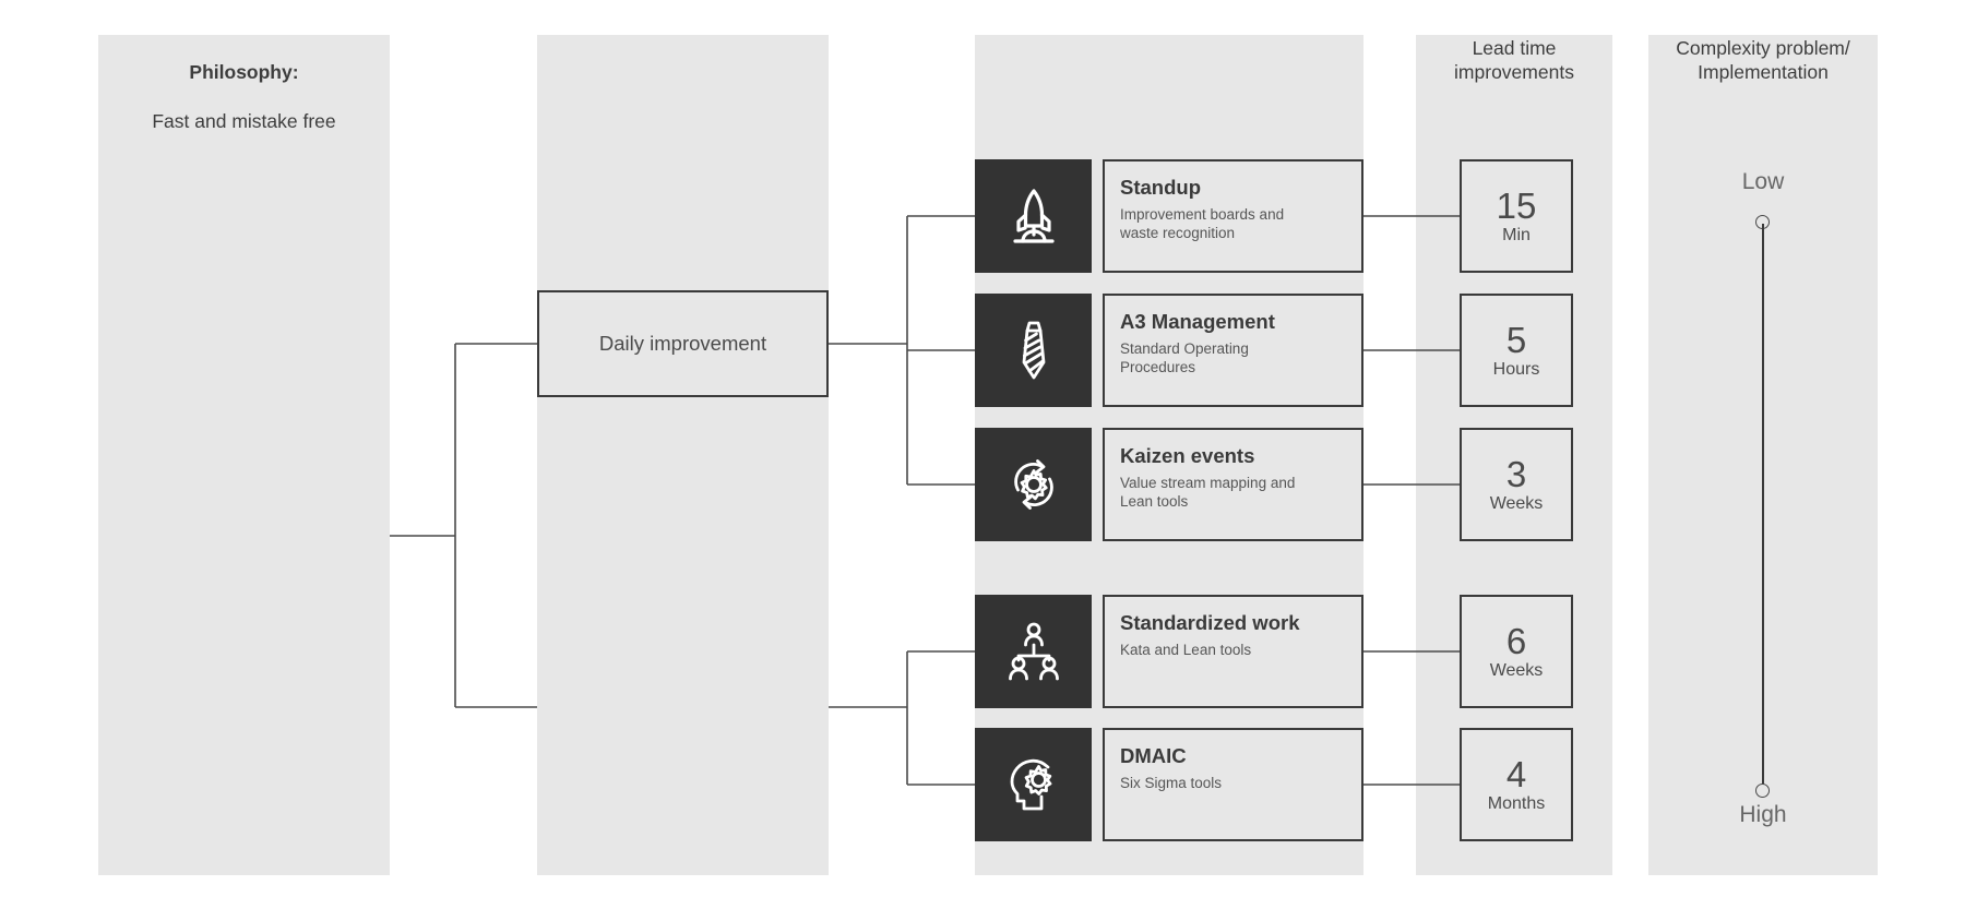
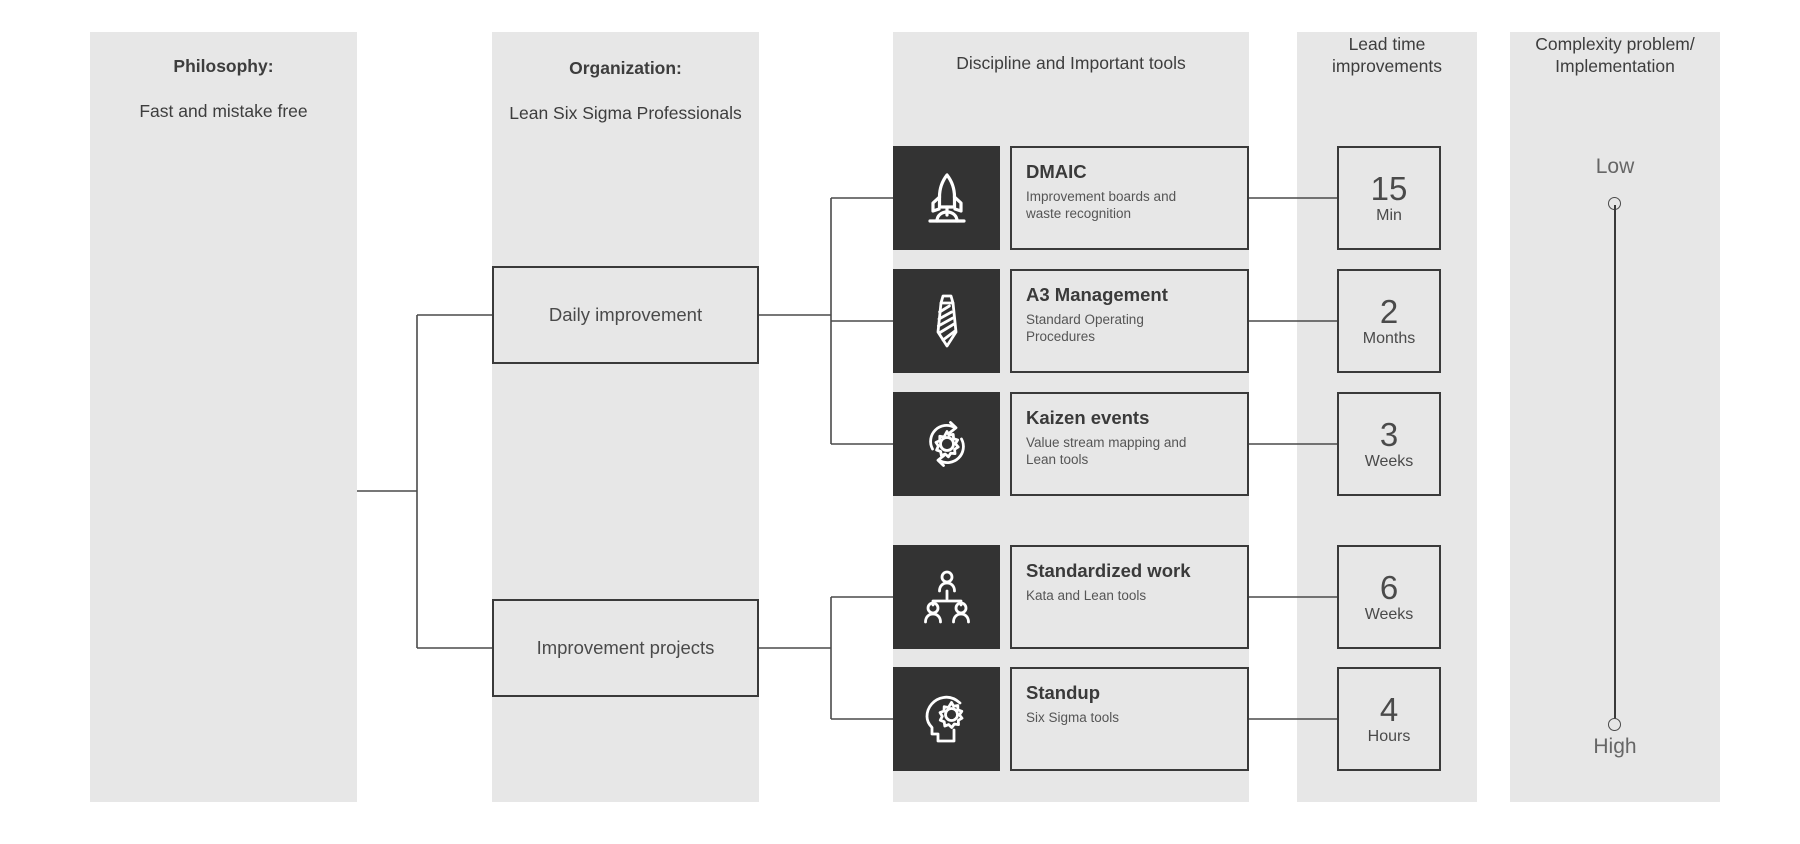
  Philosophy:
  Fast and mistake free
+ Organization:
+ Lean Six Sigma Professionals
+ Discipline and Important tools
  Lead time
  improvements
  Complexity problem/
  Implementation
  Daily improvement
+ Improvement projects
- Standup
+ DMAIC
  Improvement boards and
  waste recognition
  A3 Management
  Standard Operating
  Procedures
  Kaizen events
  Value stream mapping and
  Lean tools
  Standardized work
  Kata and Lean tools
- DMAIC
+ Standup
  Six Sigma tools
  15
  Min
- 5
+ 2
- Hours
+ Months
  3
  Weeks
  6
  Weeks
  4
- Months
+ Hours
  Low
  High
